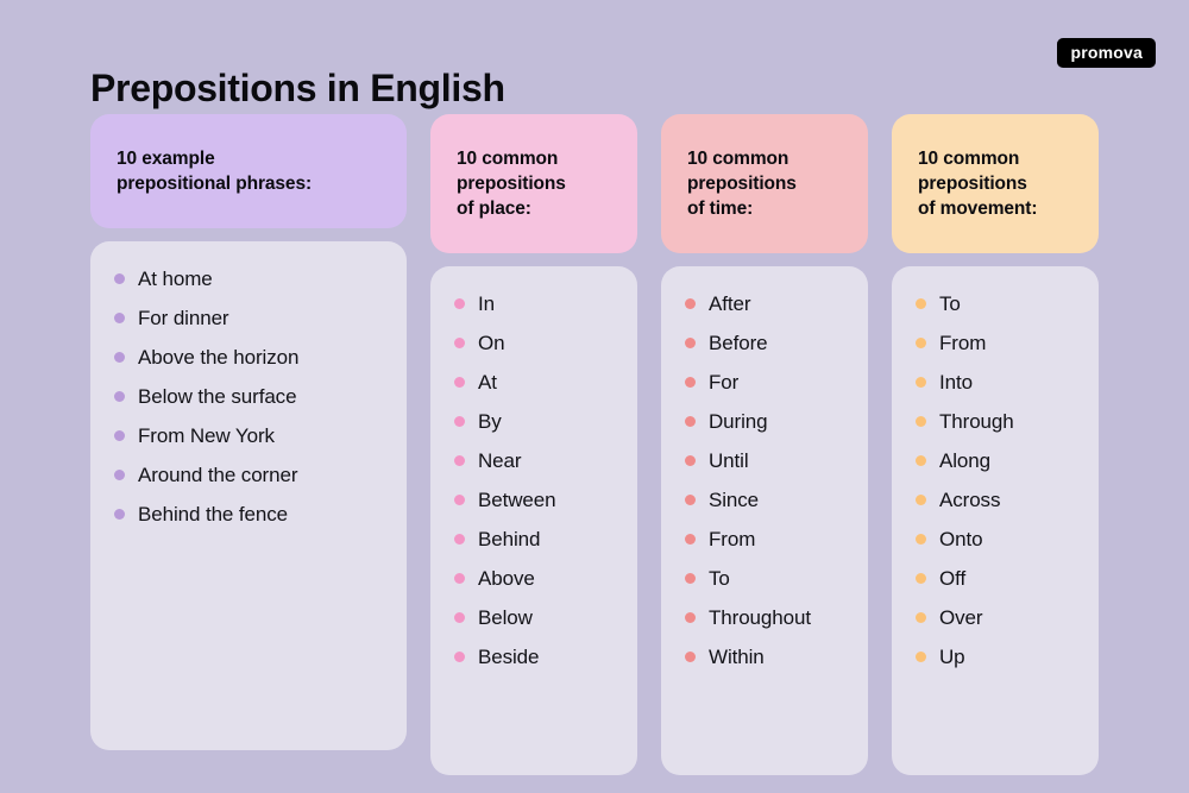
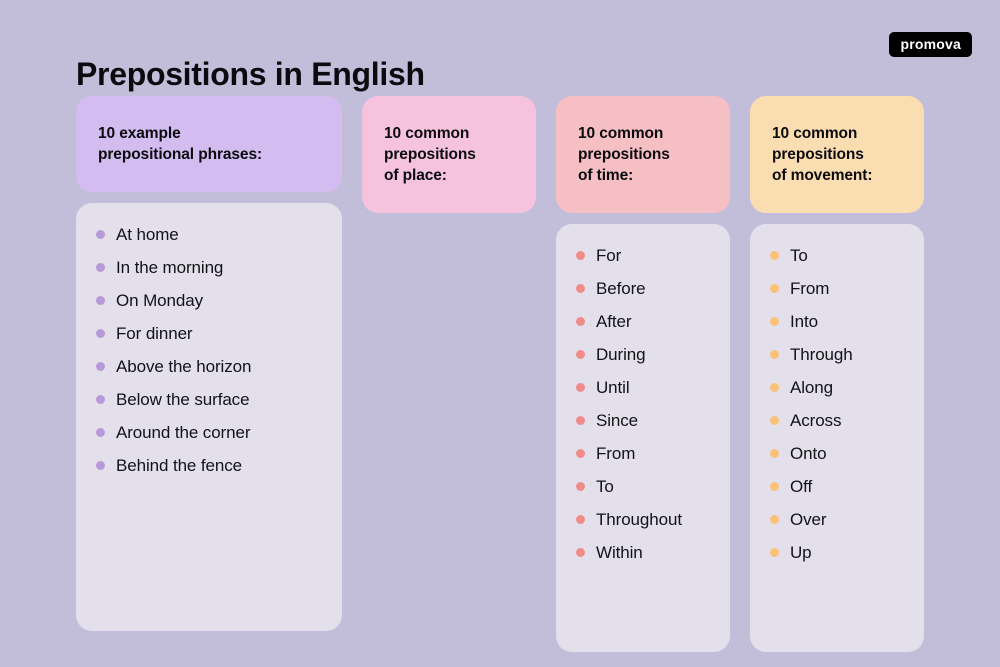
  promova
  Prepositions in English
  10 example
  prepositional phrases:
  At home
+ In the morning
+ On Monday
  For dinner
  Above the horizon
  Below the surface
- From New York
  Around the corner
  Behind the fence
  10 common
  prepositions
  of place:
- In
- On
- At
- By
- Near
- Between
- Behind
- Above
- Below
- Beside
  10 common
  prepositions
  of time:
- After
+ For
  Before
- For
+ After
  During
  Until
  Since
  From
  To
  Throughout
  Within
  10 common
  prepositions
  of movement:
  To
  From
  Into
  Through
  Along
  Across
  Onto
  Off
  Over
  Up
